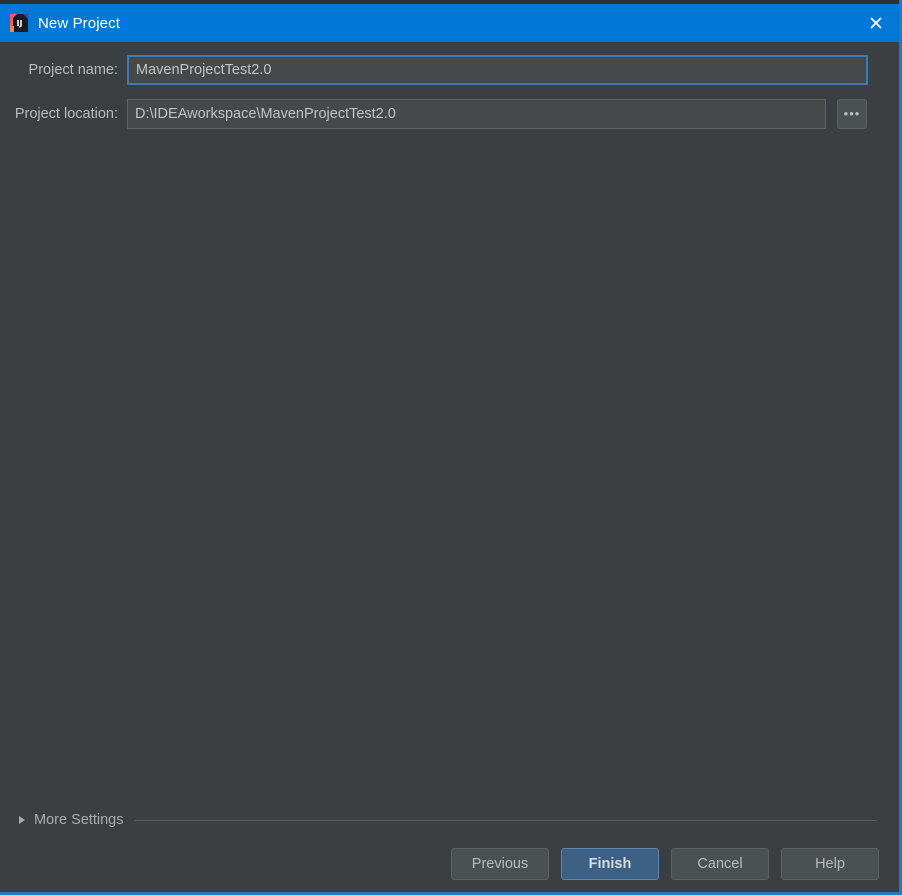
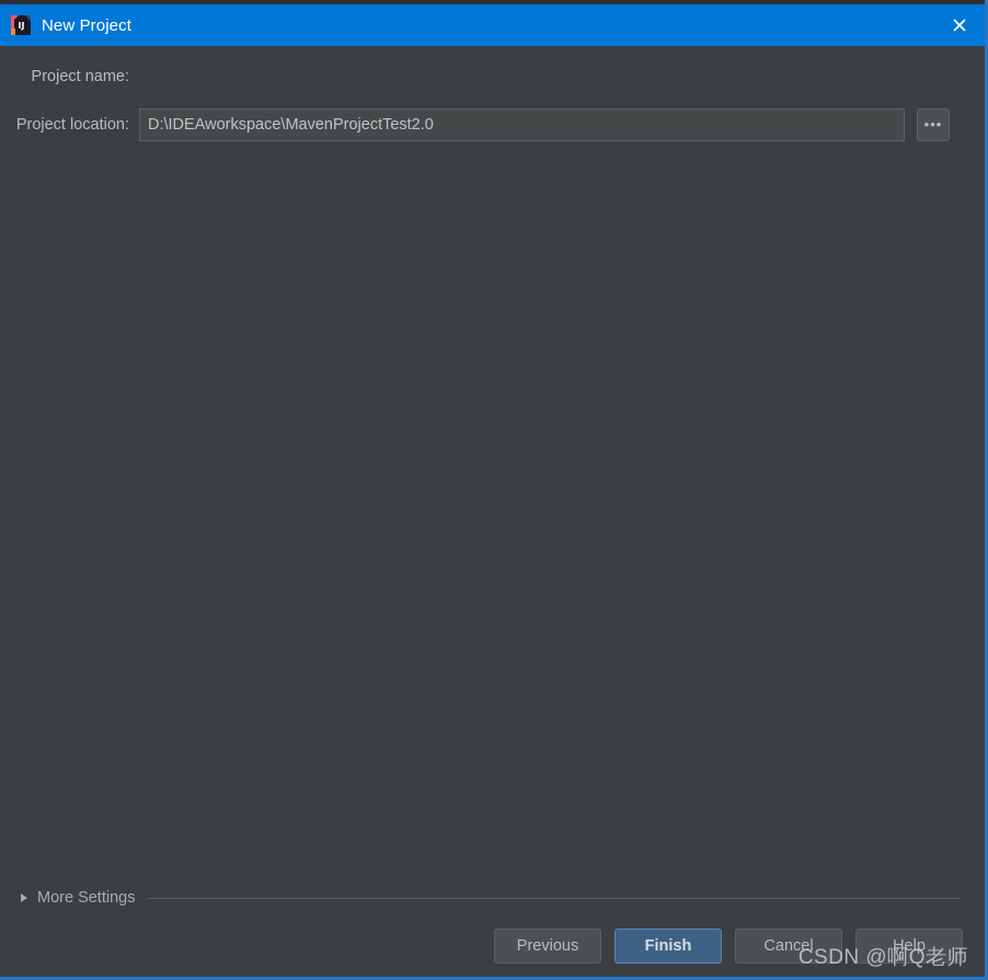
  IJ
  New Project
  Project name:
- MavenProjectTest2.0
  Project location:
  D:\IDEAworkspace\MavenProjectTest2.0
  •••
  More Settings
  Previous
  Finish
  Cancel
  Help
+ CSDN @啊Q老师
